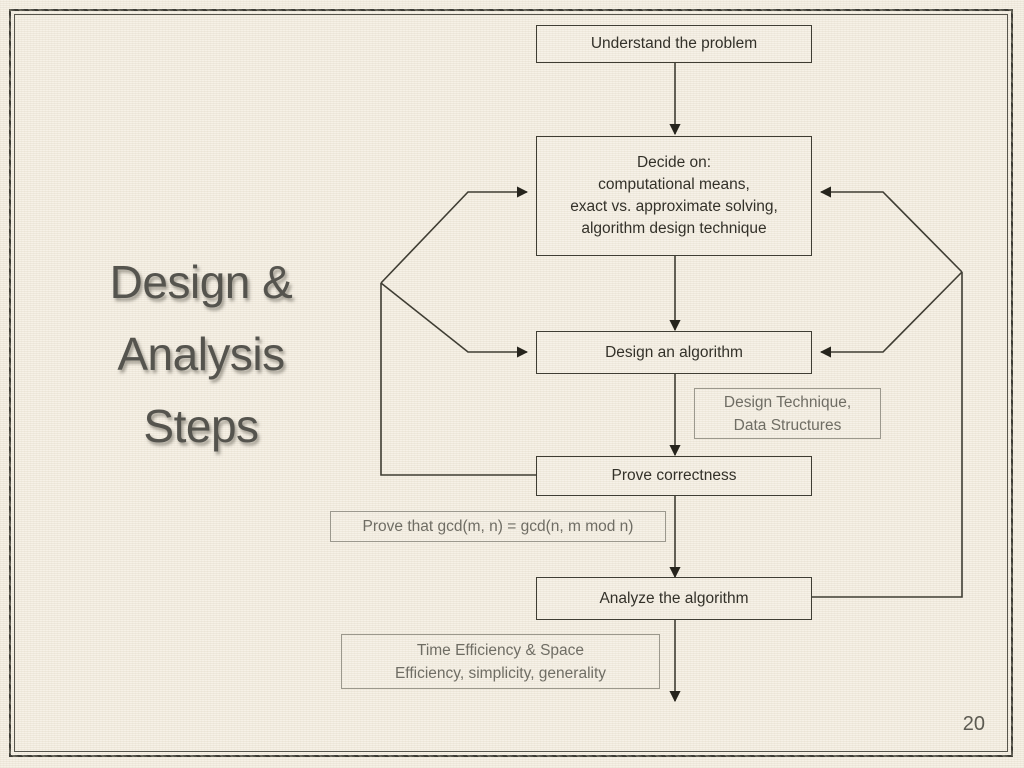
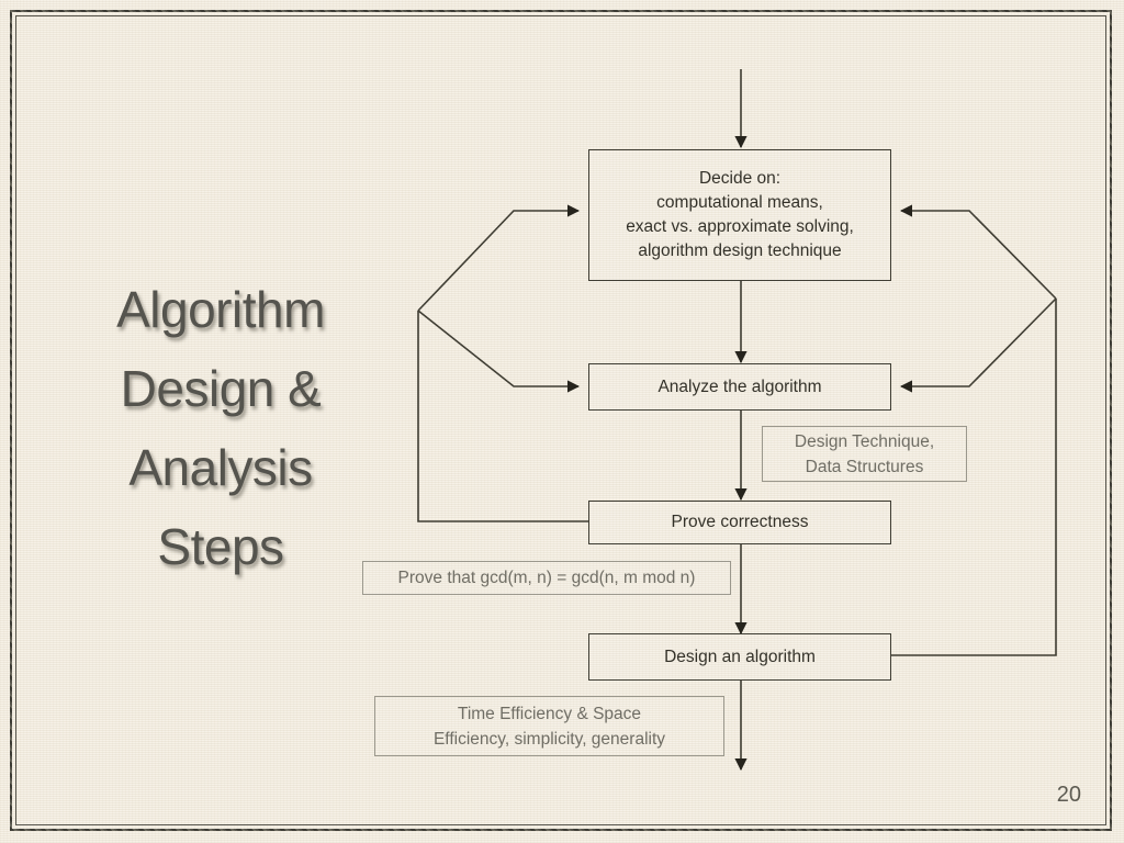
+ Algorithm
  Design &
  Analysis
  Steps
- Understand the problem
  Decide on:
  computational means,
  exact vs. approximate solving,
  algorithm design technique
- Design an algorithm
+ Analyze the algorithm
  Prove correctness
- Analyze the algorithm
+ Design an algorithm
  Design Technique,
  Data Structures
  Prove that gcd(m, n) = gcd(n, m mod n)
  Time Efficiency & Space
  Efficiency, simplicity, generality
  20
